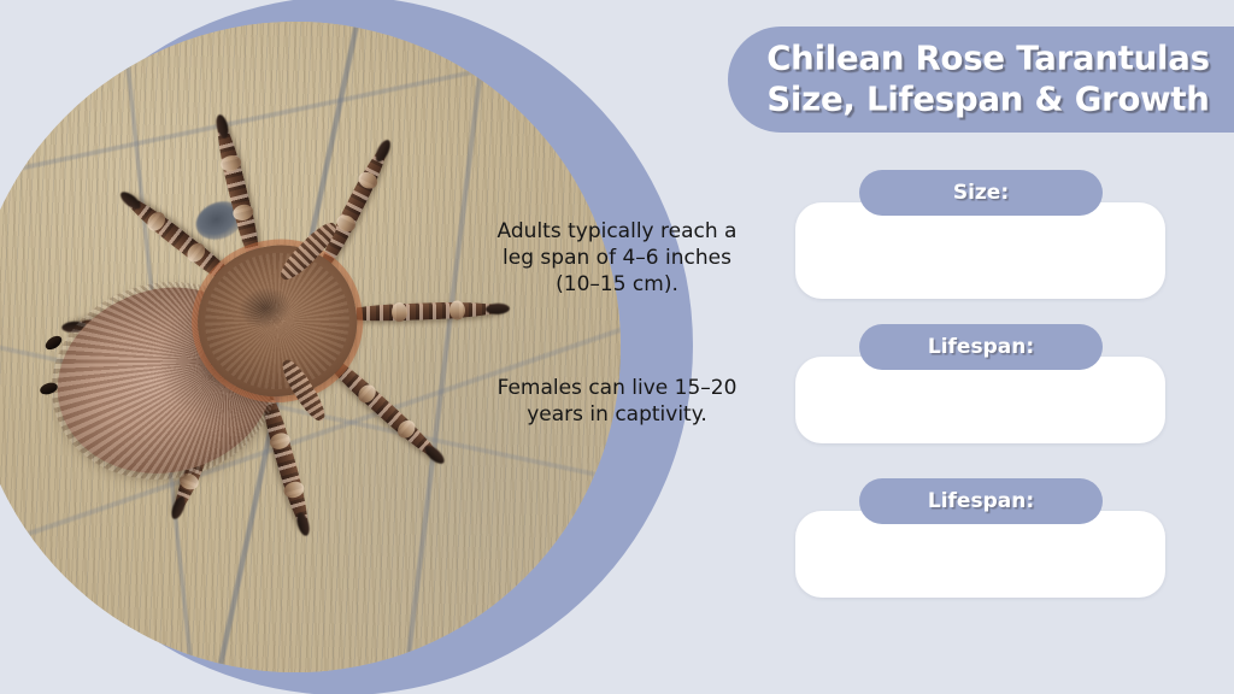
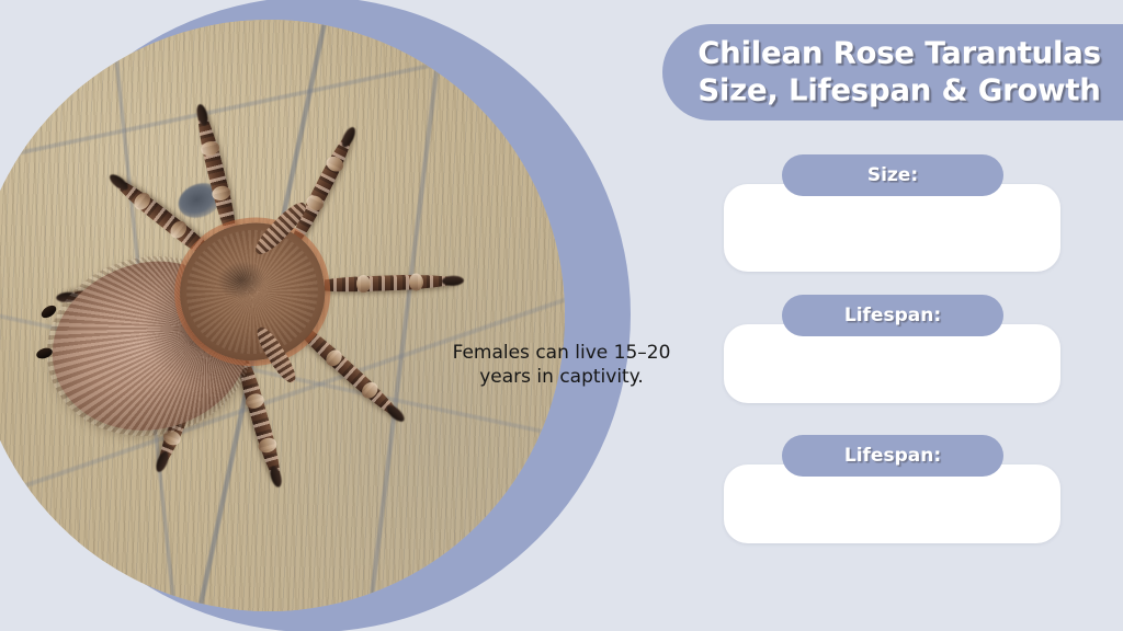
  Chilean Rose Tarantulas
  Size, Lifespan & Growth
  Size:
- Adults typically reach a
- leg span of 4–6 inches
- (10–15 cm).
  Lifespan:
  Females can live 15–20
  years in captivity.
  Lifespan:
